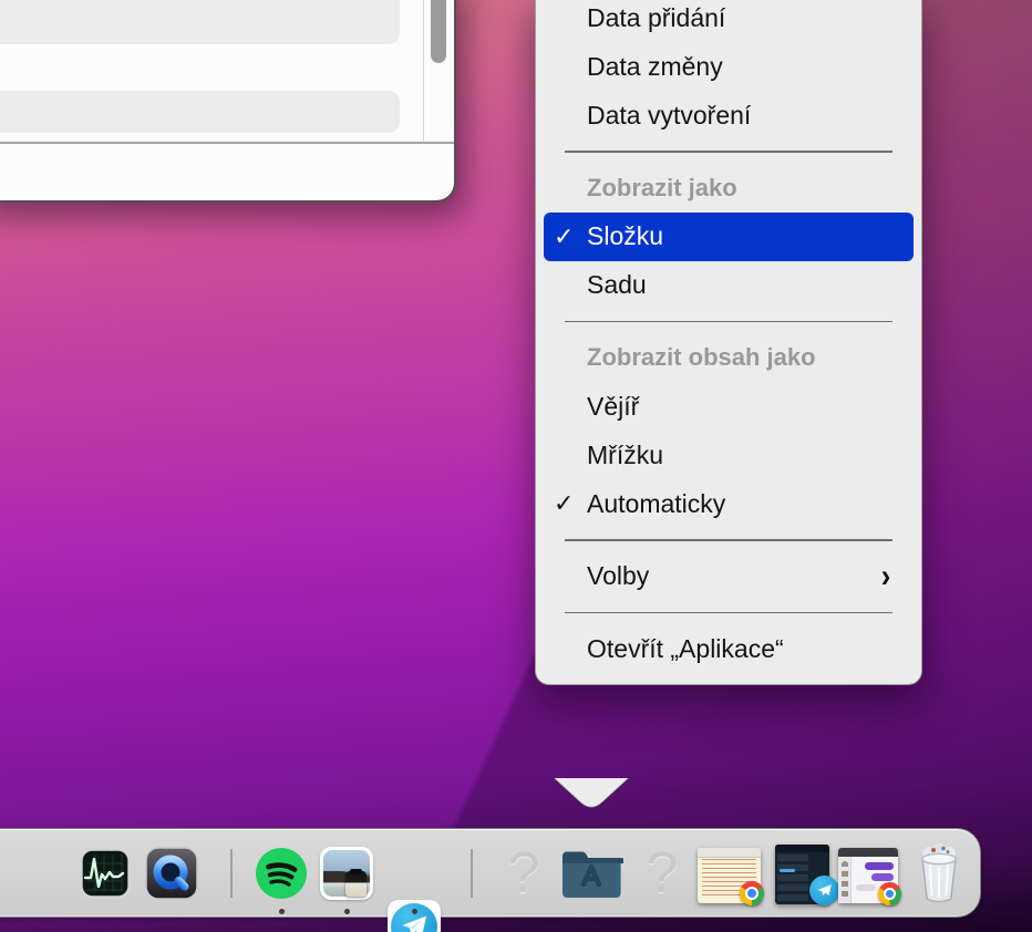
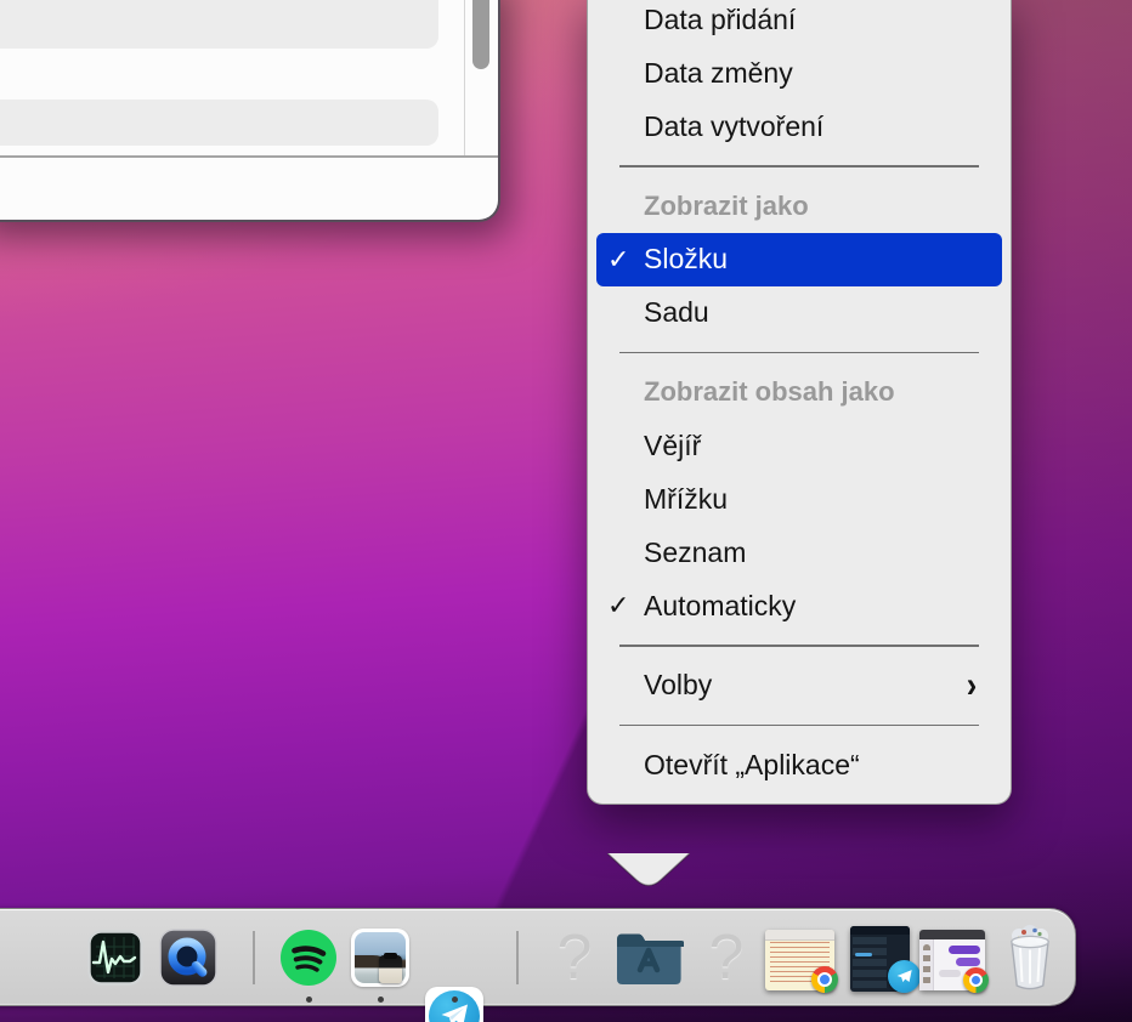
  Data přidání
  Data změny
  Data vytvoření
  Zobrazit jako
  ✓
  Složku
  Sadu
  Zobrazit obsah jako
  Vějíř
  Mřížku
+ Seznam
  ✓
  Automaticky
  Volby
  ›
  Otevřít „Aplikace“
  ?
  ?
